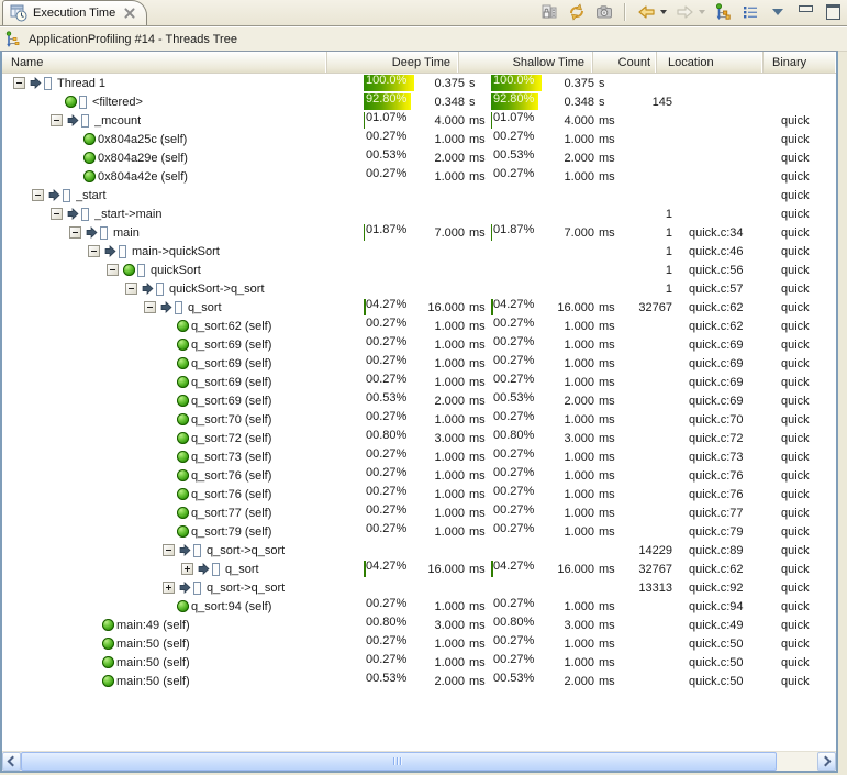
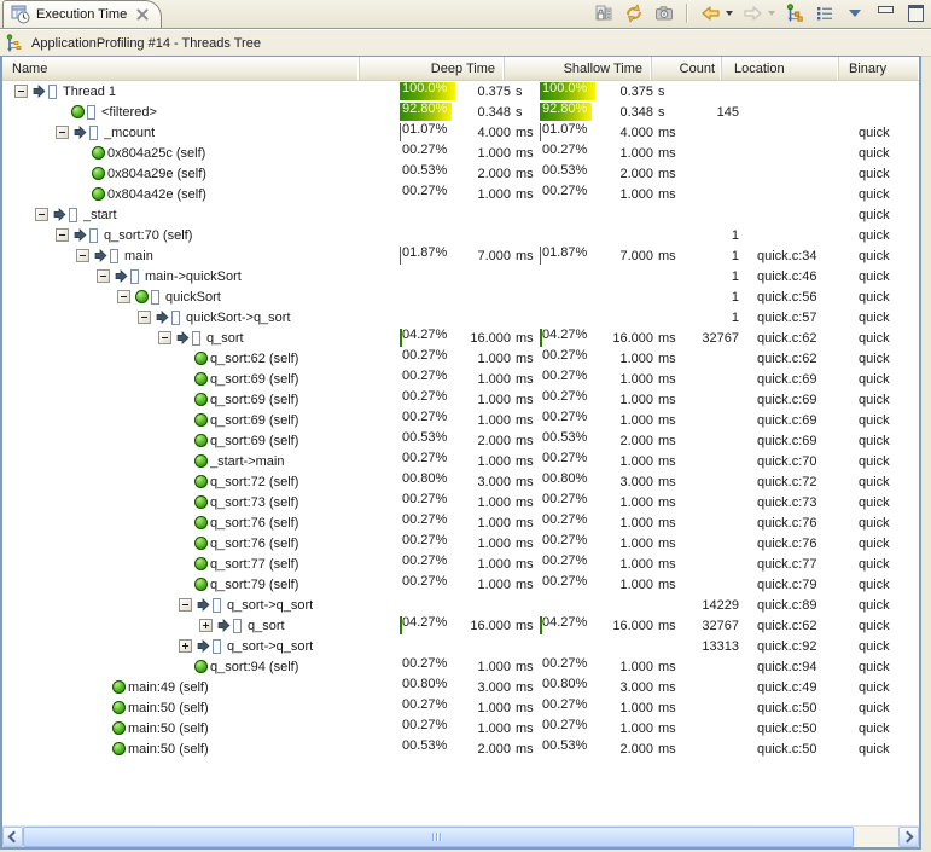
  Execution Time
  ApplicationProfiling #14 - Threads Tree
  Name
  Deep Time
  Shallow Time
  Count
  Location
  Binary
  Thread 1
  100.0%
  0.375
  s
  100.0%
  0.375
  s
  <filtered>
  92.80%
  0.348
  s
  92.80%
  0.348
  s
  145
  _mcount
  01.07%
  4.000
  ms
  01.07%
  4.000
  ms
  quick
  0x804a25c (self)
  00.27%
  1.000
  ms
  00.27%
  1.000
  ms
  quick
  0x804a29e (self)
  00.53%
  2.000
  ms
  00.53%
  2.000
  ms
  quick
  0x804a42e (self)
  00.27%
  1.000
  ms
  00.27%
  1.000
  ms
  quick
  _start
  quick
- _start->main
+ q_sort:70 (self)
  1
  quick
  main
  01.87%
  7.000
  ms
  01.87%
  7.000
  ms
  1
  quick.c:34
  quick
  main->quickSort
  1
  quick.c:46
  quick
  quickSort
  1
  quick.c:56
  quick
  quickSort->q_sort
  1
  quick.c:57
  quick
  q_sort
  04.27%
  16.000
  ms
  04.27%
  16.000
  ms
  32767
  quick.c:62
  quick
  q_sort:62 (self)
  00.27%
  1.000
  ms
  00.27%
  1.000
  ms
  quick.c:62
  quick
  q_sort:69 (self)
  00.27%
  1.000
  ms
  00.27%
  1.000
  ms
  quick.c:69
  quick
  q_sort:69 (self)
  00.27%
  1.000
  ms
  00.27%
  1.000
  ms
  quick.c:69
  quick
  q_sort:69 (self)
  00.27%
  1.000
  ms
  00.27%
  1.000
  ms
  quick.c:69
  quick
  q_sort:69 (self)
  00.53%
  2.000
  ms
  00.53%
  2.000
  ms
  quick.c:69
  quick
- q_sort:70 (self)
+ _start->main
  00.27%
  1.000
  ms
  00.27%
  1.000
  ms
  quick.c:70
  quick
  q_sort:72 (self)
  00.80%
  3.000
  ms
  00.80%
  3.000
  ms
  quick.c:72
  quick
  q_sort:73 (self)
  00.27%
  1.000
  ms
  00.27%
  1.000
  ms
  quick.c:73
  quick
  q_sort:76 (self)
  00.27%
  1.000
  ms
  00.27%
  1.000
  ms
  quick.c:76
  quick
  q_sort:76 (self)
  00.27%
  1.000
  ms
  00.27%
  1.000
  ms
  quick.c:76
  quick
  q_sort:77 (self)
  00.27%
  1.000
  ms
  00.27%
  1.000
  ms
  quick.c:77
  quick
  q_sort:79 (self)
  00.27%
  1.000
  ms
  00.27%
  1.000
  ms
  quick.c:79
  quick
  q_sort->q_sort
  14229
  quick.c:89
  quick
  q_sort
  04.27%
  16.000
  ms
  04.27%
  16.000
  ms
  32767
  quick.c:62
  quick
  q_sort->q_sort
  13313
  quick.c:92
  quick
  q_sort:94 (self)
  00.27%
  1.000
  ms
  00.27%
  1.000
  ms
  quick.c:94
  quick
  main:49 (self)
  00.80%
  3.000
  ms
  00.80%
  3.000
  ms
  quick.c:49
  quick
  main:50 (self)
  00.27%
  1.000
  ms
  00.27%
  1.000
  ms
  quick.c:50
  quick
  main:50 (self)
  00.27%
  1.000
  ms
  00.27%
  1.000
  ms
  quick.c:50
  quick
  main:50 (self)
  00.53%
  2.000
  ms
  00.53%
  2.000
  ms
  quick.c:50
  quick
